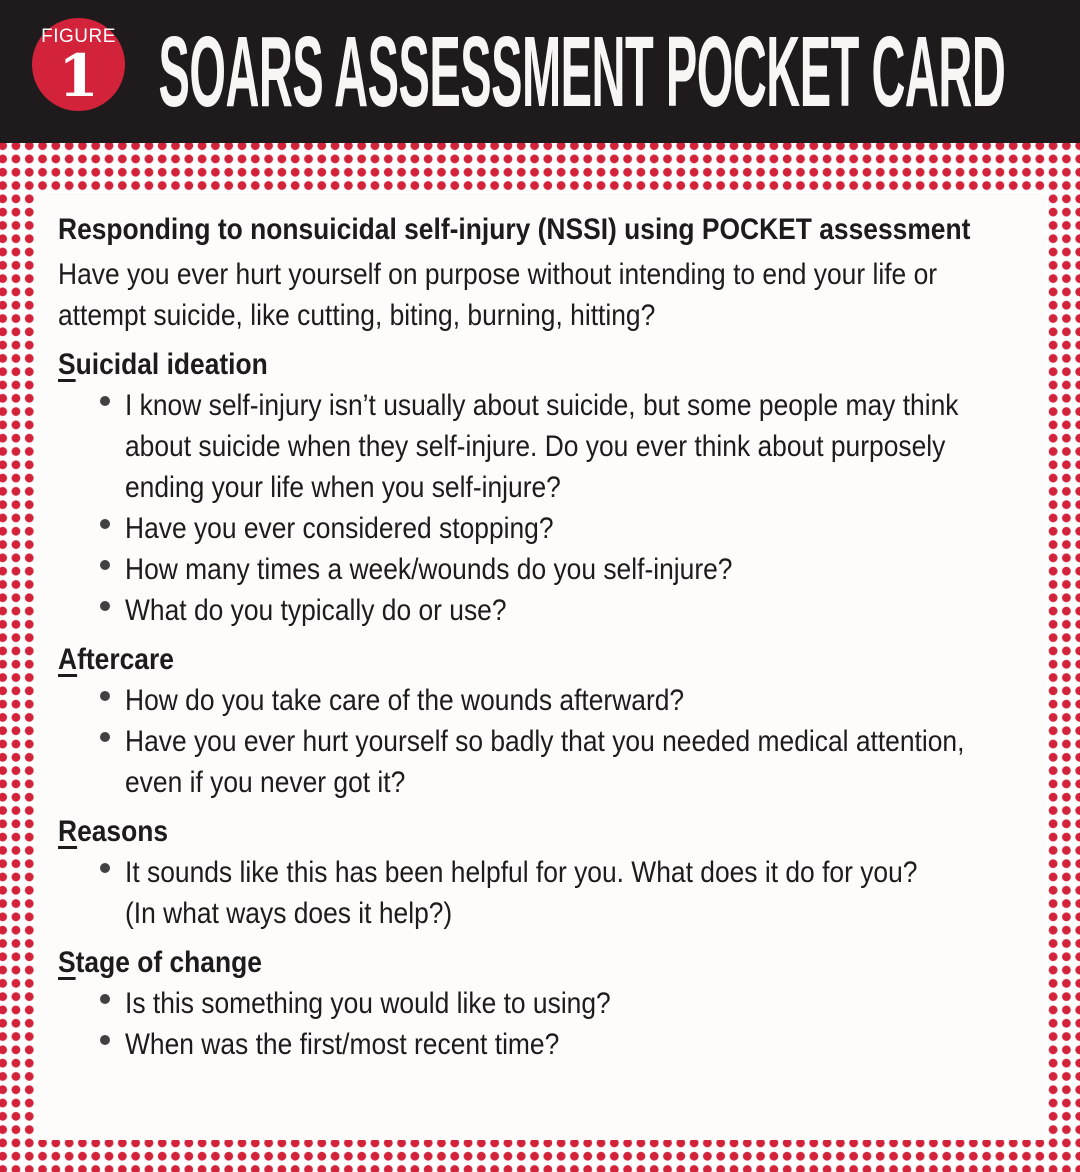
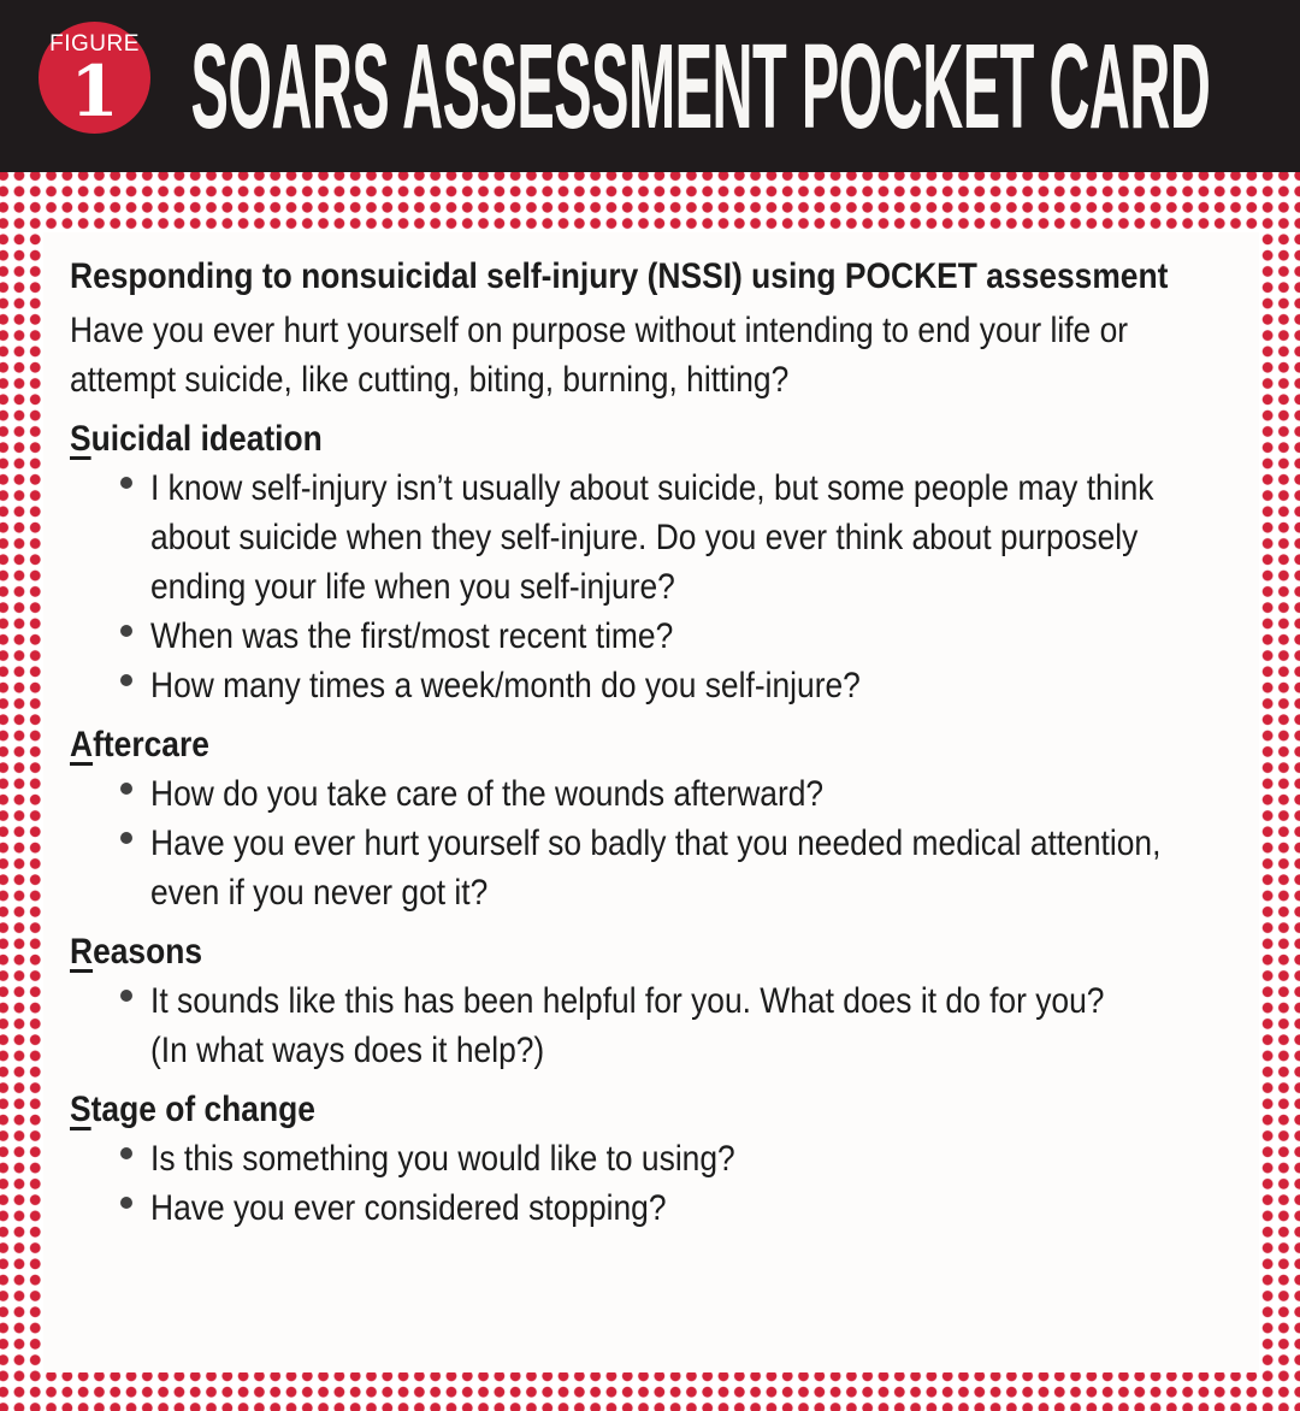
  FIGURE
  1
  SOARS ASSESSMENT POCKET CARD
  Responding to nonsuicidal self-injury (NSSI) using POCKET assessment
  Have you ever hurt yourself on purpose without intending to end your life or
  attempt suicide, like cutting, biting, burning, hitting?
  Suicidal ideation
  I know self-injury isn’t usually about suicide, but some people may think
  about suicide when they self-injure. Do you ever think about purposely
  ending your life when you self-injure?
- Have you ever considered stopping?
+ When was the first/most recent time?
- How many times a week/wounds do you self-injure?
+ How many times a week/month do you self-injure?
- What do you typically do or use?
  Aftercare
  How do you take care of the wounds afterward?
  Have you ever hurt yourself so badly that you needed medical attention,
  even if you never got it?
  Reasons
  It sounds like this has been helpful for you. What does it do for you?
  (In what ways does it help?)
  Stage of change
  Is this something you would like to using?
- When was the first/most recent time?
+ Have you ever considered stopping?
